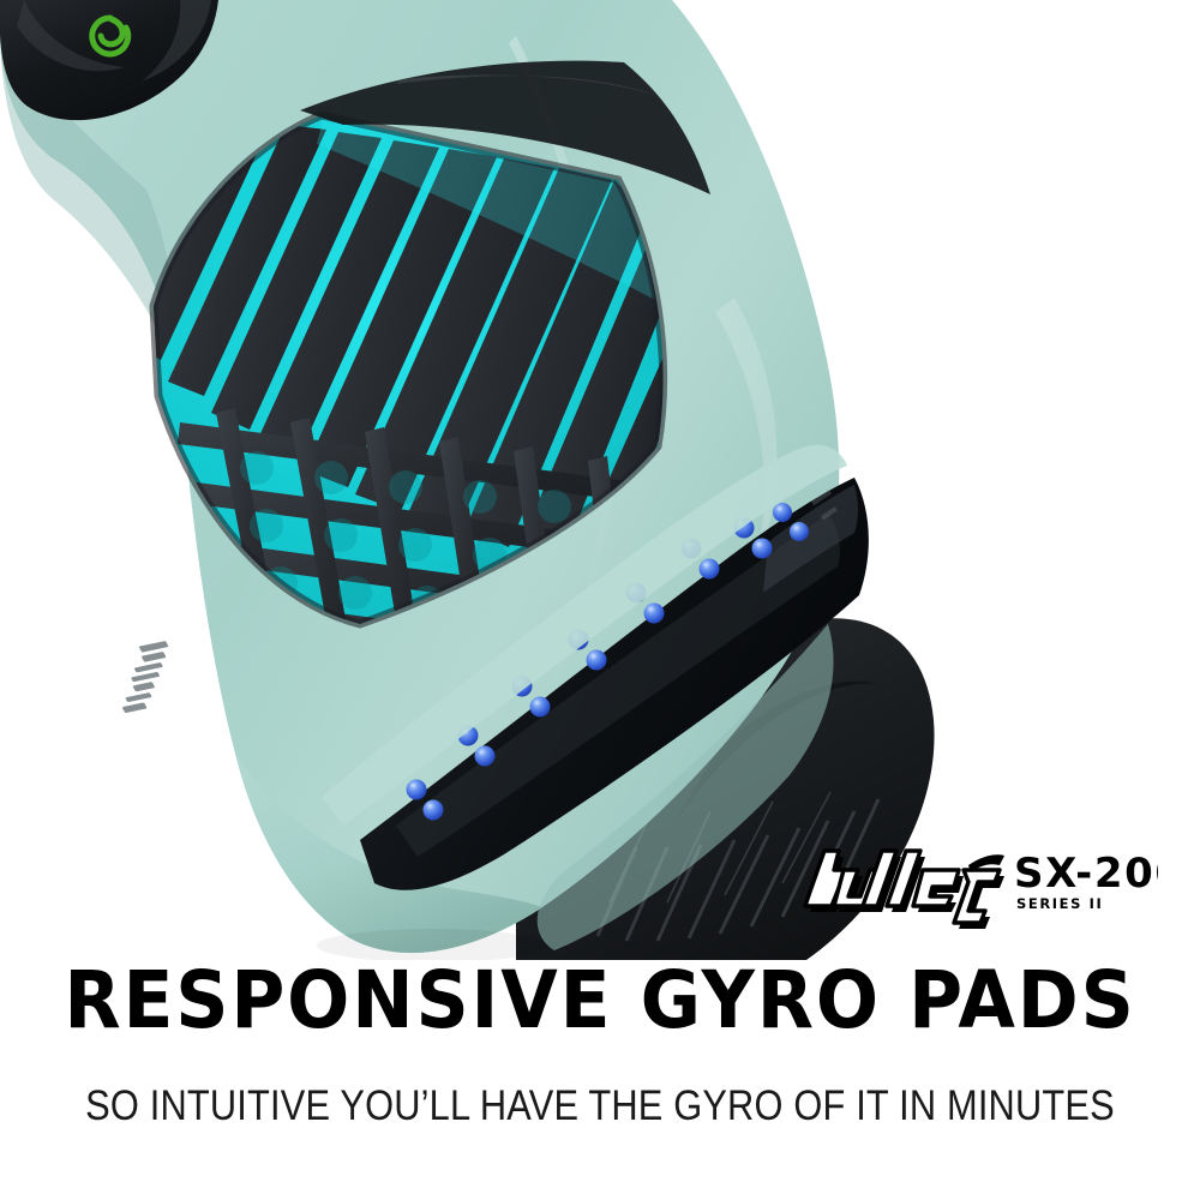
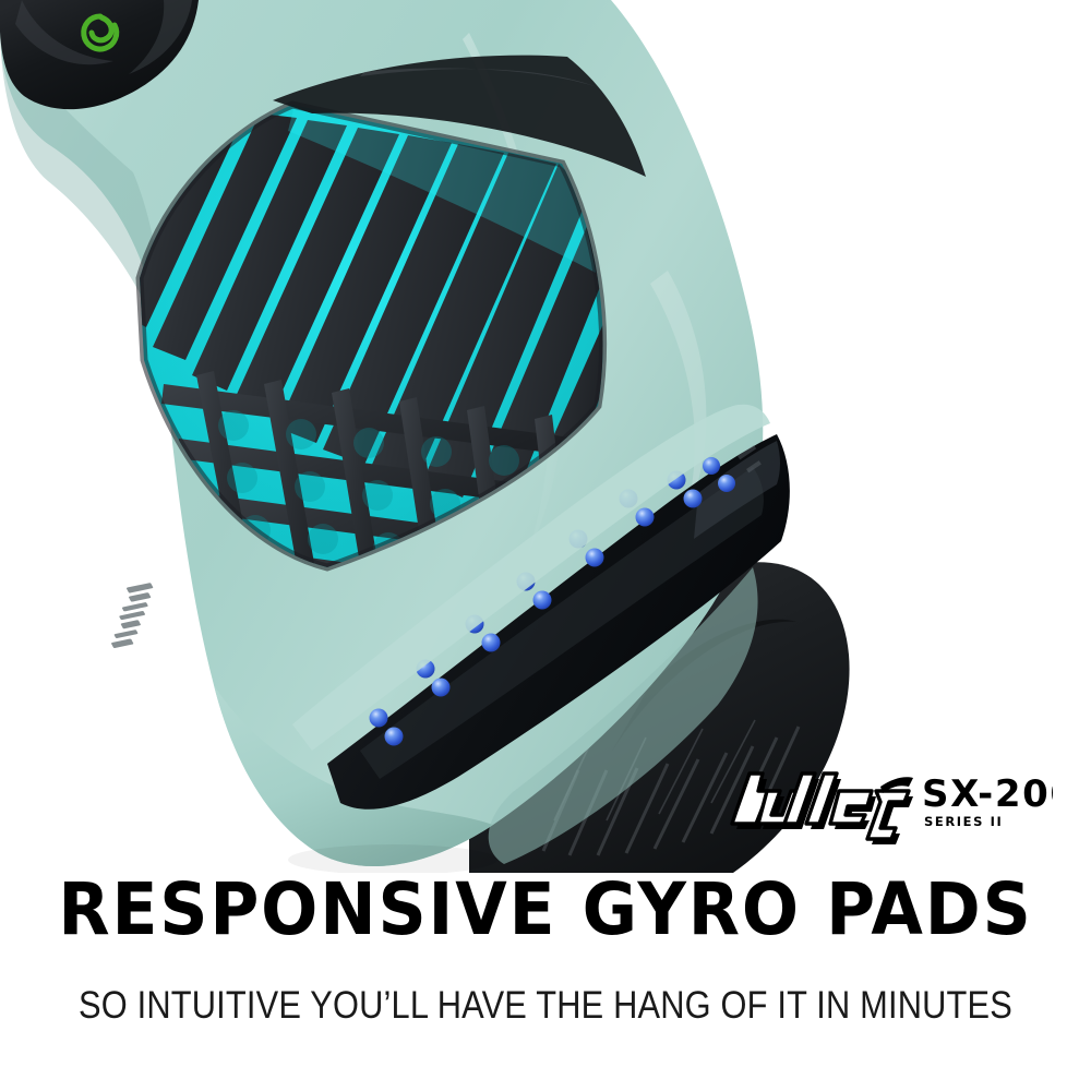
  SX-20
  SERIES II
  RESPONSIVE GYRO PADS
- SO INTUITIVE YOU’LL HAVE THE GYRO OF IT IN MINUTES
+ SO INTUITIVE YOU’LL HAVE THE HANG OF IT IN MINUTES
